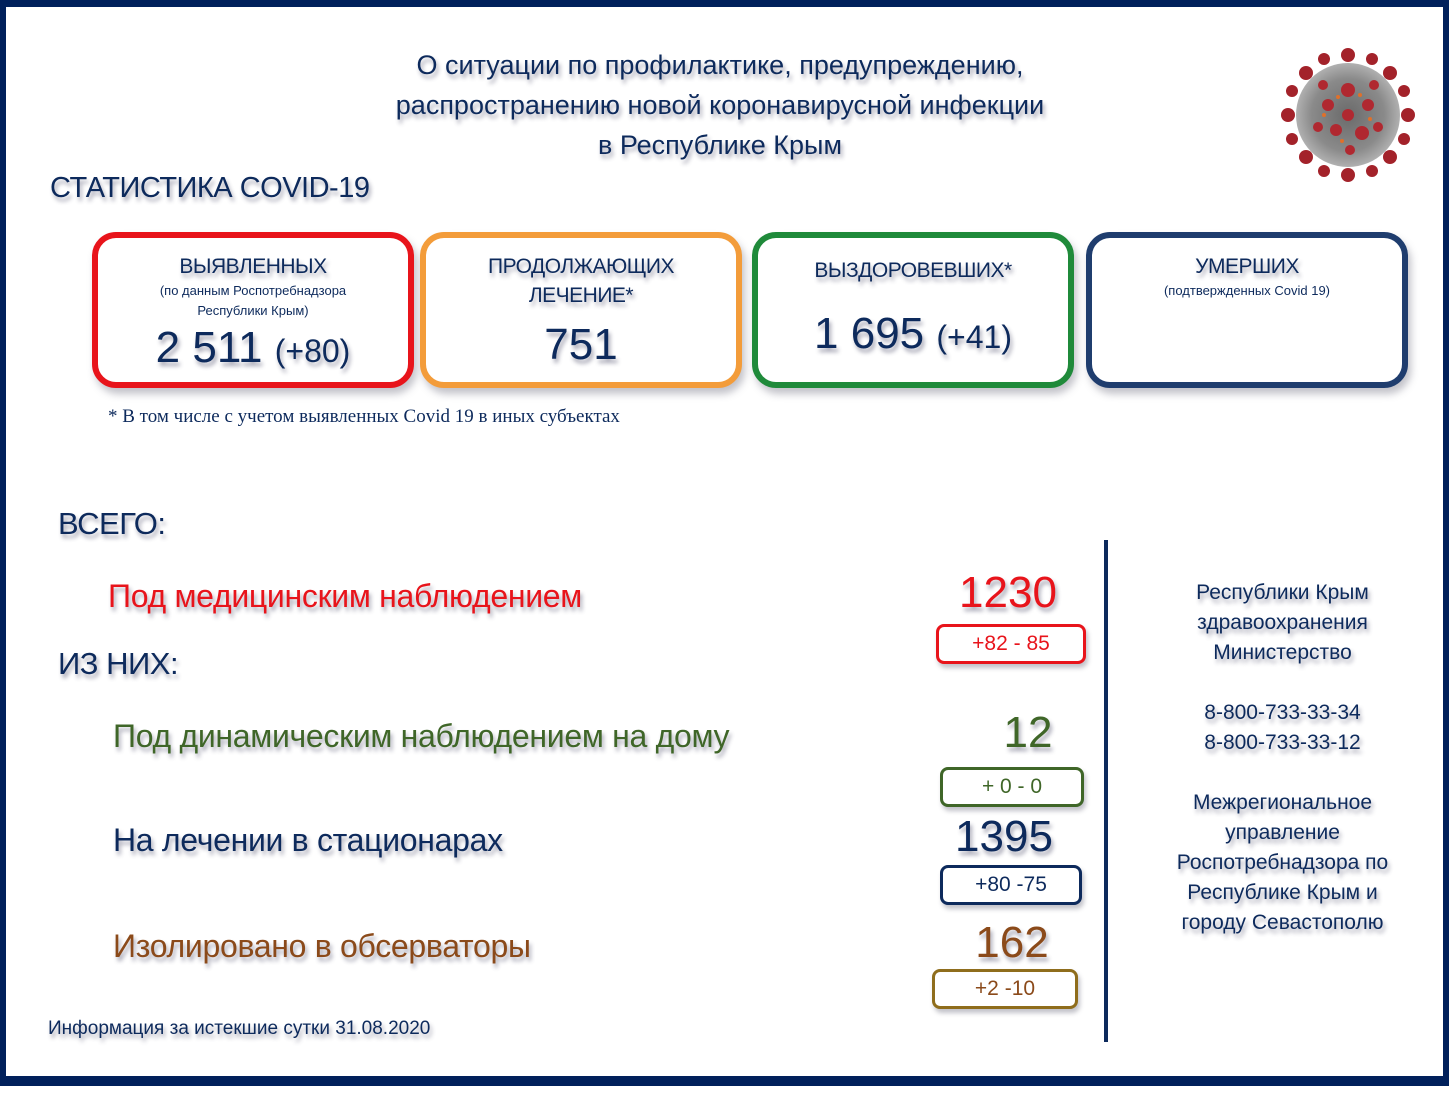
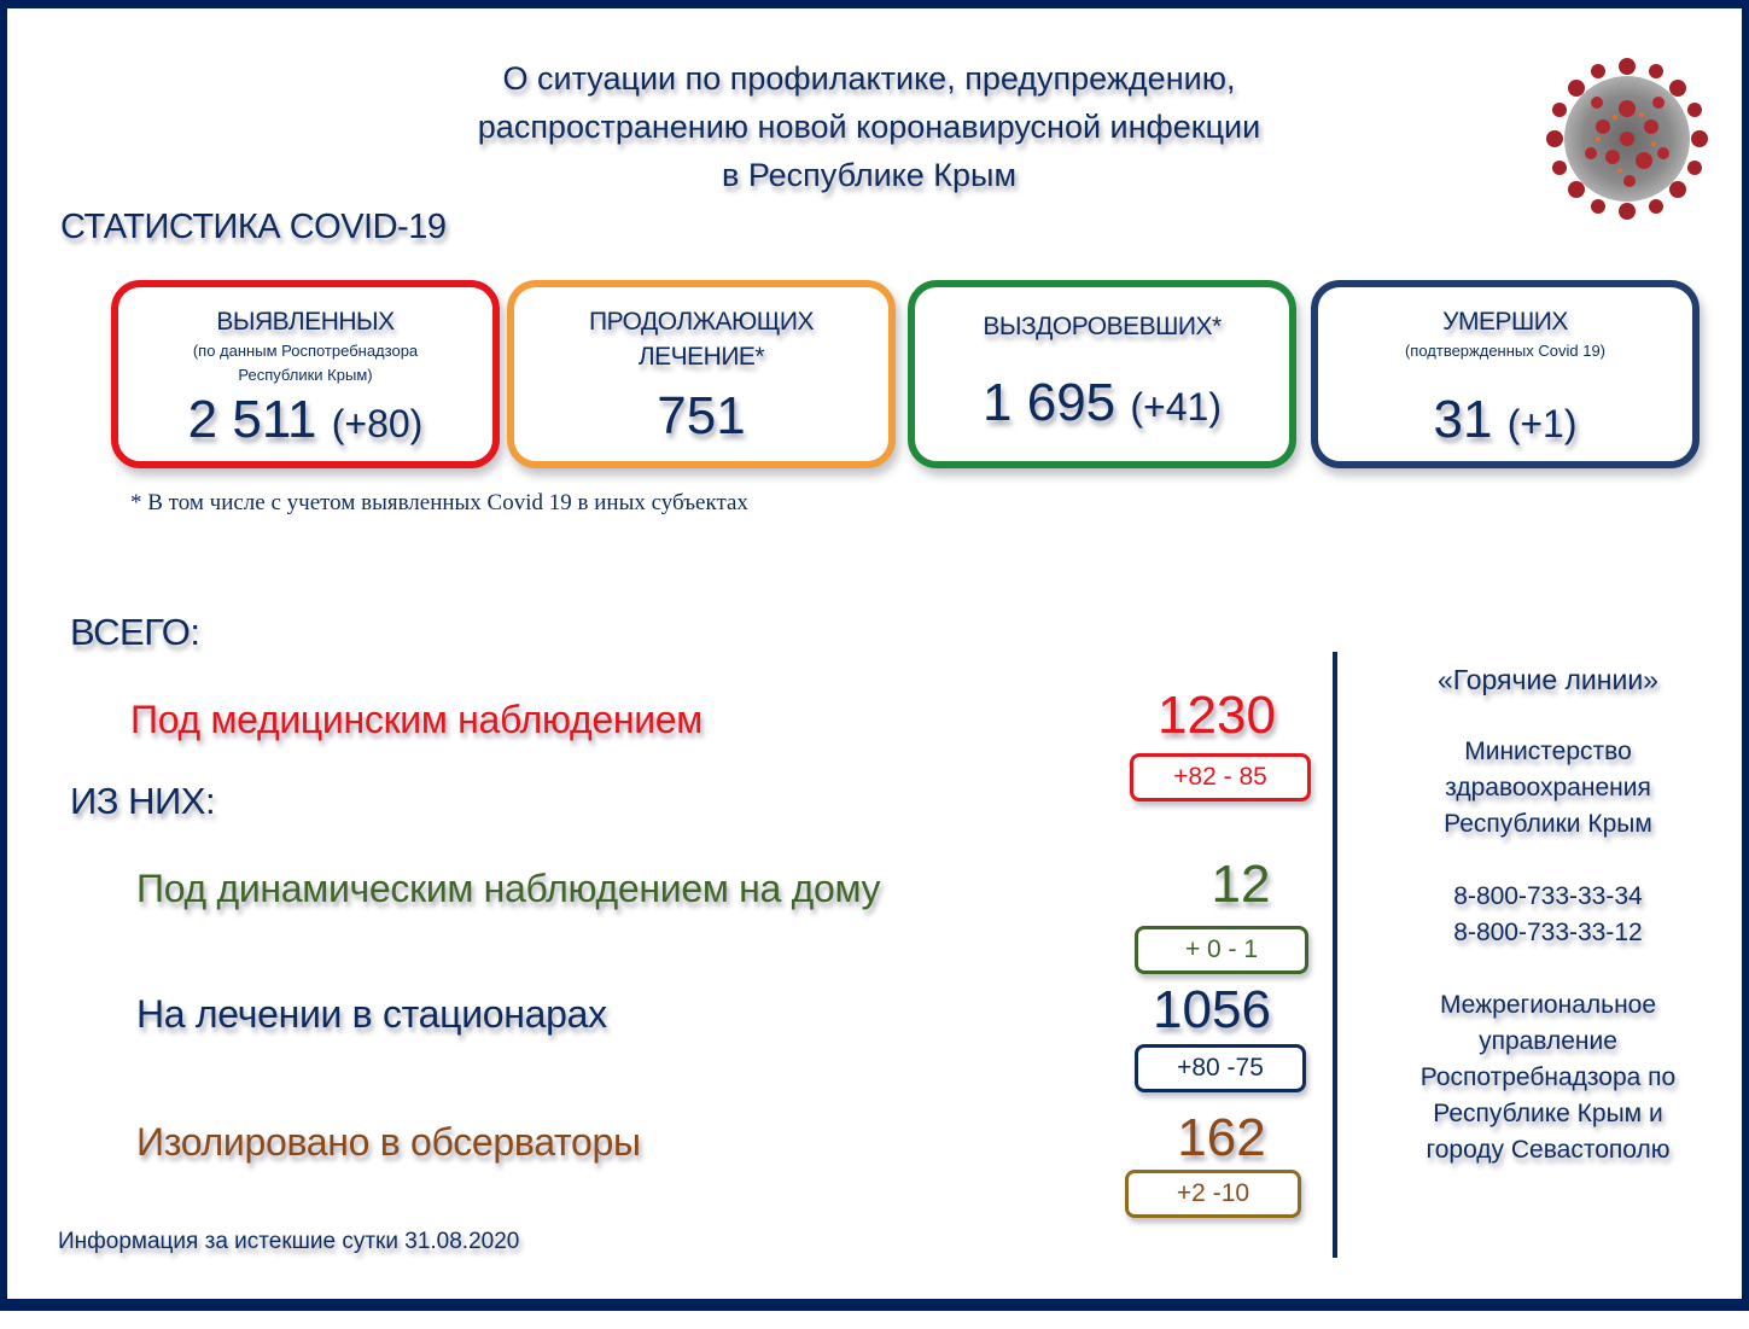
  О ситуации по профилактике, предупреждению,
  распространению новой коронавирусной инфекции
  в Республике Крым
  СТАТИСТИКА COVID-19
  ВЫЯВЛЕННЫХ
  (по данным Роспотребнадзора
  Республики Крым)
  2 511 (+80)
  ПРОДОЛЖАЮЩИХ
  ЛЕЧЕНИЕ*
  751
  ВЫЗДОРОВЕВШИХ*
  1 695 (+41)
  УМЕРШИХ
  (подтвержденных Covid 19)
+ 31 (+1)
  * В том числе с учетом выявленных Covid 19 в иных субъектах
  ВСЕГО:
  ИЗ НИХ:
  Под медицинским наблюдением
  Под динамическим наблюдением на дому
  На лечении в стационарах
  Изолировано в обсерваторы
  1230
  +82 - 85
  12
- + 0 - 0
+ + 0 - 1
- 1395
+ 1056
  +80 -75
  162
  +2 -10
+ «Горячие линии»
- Республики Крым
+ Министерство
  здравоохранения
- Министерство
+ Республики Крым
  8-800-733-33-34
  8-800-733-33-12
  Межрегиональное
  управление
  Роспотребнадзора по
  Республике Крым и
  городу Севастополю
  Информация за истекшие сутки 31.08.2020
